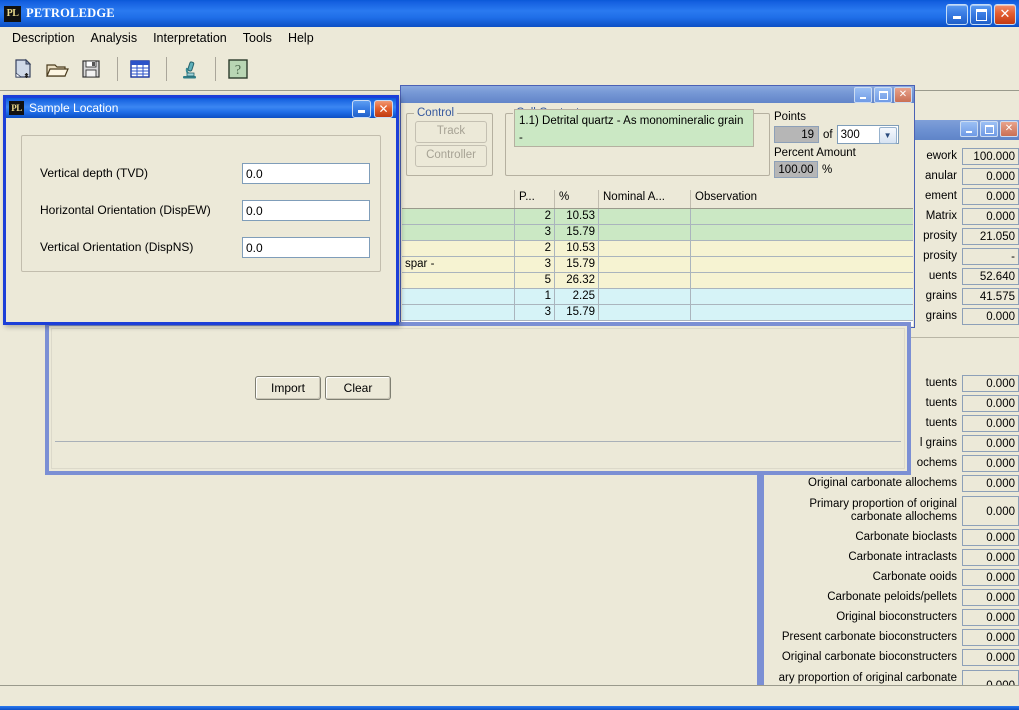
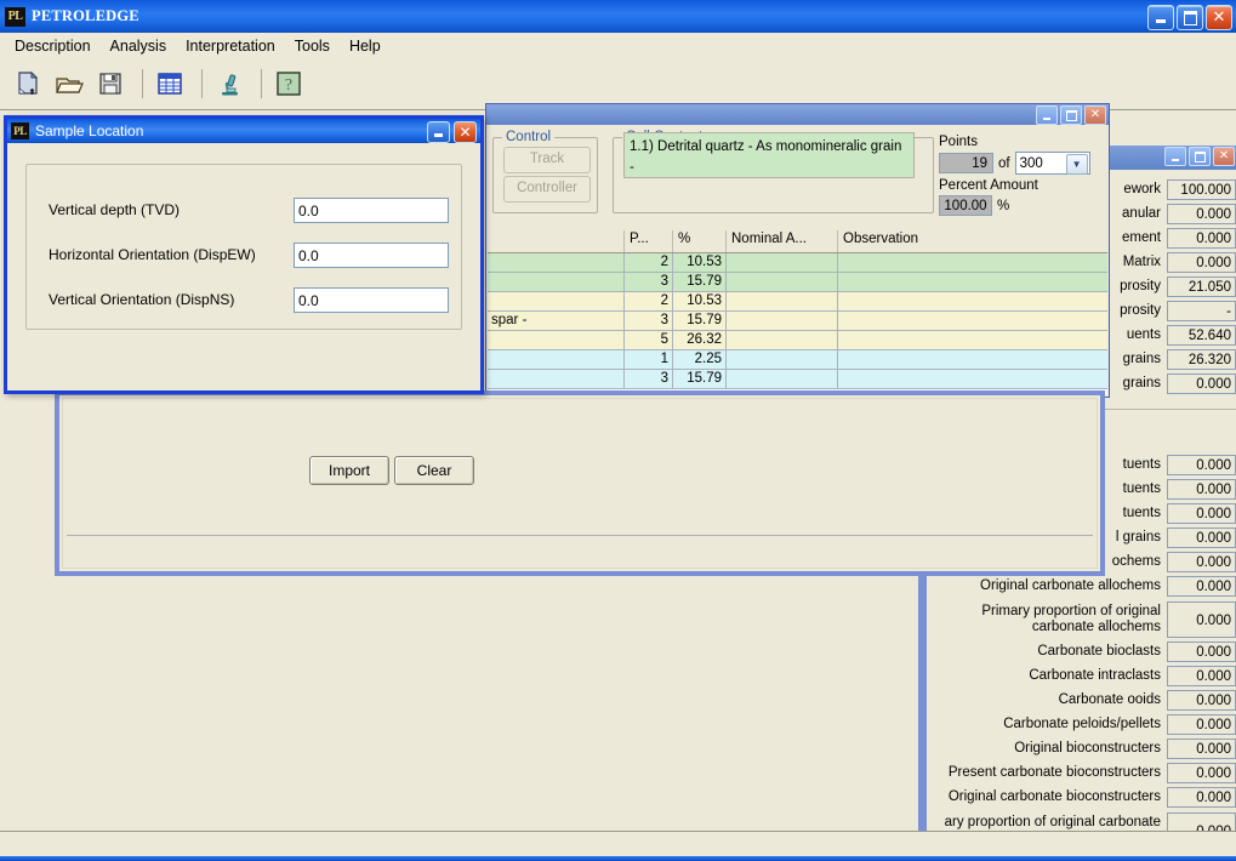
  PL
  PETROLEDGE
  ✕
  Description
  Analysis
  Interpretation
  Tools
  Help
  ?
  ✕
  ework
  100.000
  anular
  0.000
  ement
  0.000
  Matrix
  0.000
  prosity
  21.050
  prosity
  -
  uents
  52.640
  grains
- 41.575
+ 26.320
  grains
  0.000
  tuents
  0.000
  tuents
  0.000
  tuents
  0.000
  l grains
  0.000
  ochems
  0.000
  Original carbonate allochems
  0.000
  Primary proportion of original carbonate allochems
  0.000
  Carbonate bioclasts
  0.000
  Carbonate intraclasts
  0.000
  Carbonate ooids
  0.000
  Carbonate peloids/pellets
  0.000
  Original bioconstructers
  0.000
  Present carbonate bioconstructers
  0.000
  Original carbonate bioconstructers
  0.000
  ✕
  Control
  Track
  Controller
  1.1) Detrital quartz - As monomineralic grain -
  Points
  19
  of
  300
  ▼
  Percent Amount
  100.00
  %
  P...
  %
  Nominal A...
  Observation
  2
  10.53
  3
  15.79
  2
  10.53
  spar -
  3
  15.79
  5
  26.32
  1
  2.25
  3
  15.79
  PL
  Sample Location
  ✕
  Vertical depth (TVD)
  0.0
  Horizontal Orientation (DispEW)
  0.0
  Vertical Orientation (DispNS)
  0.0
  Import
  Clear
